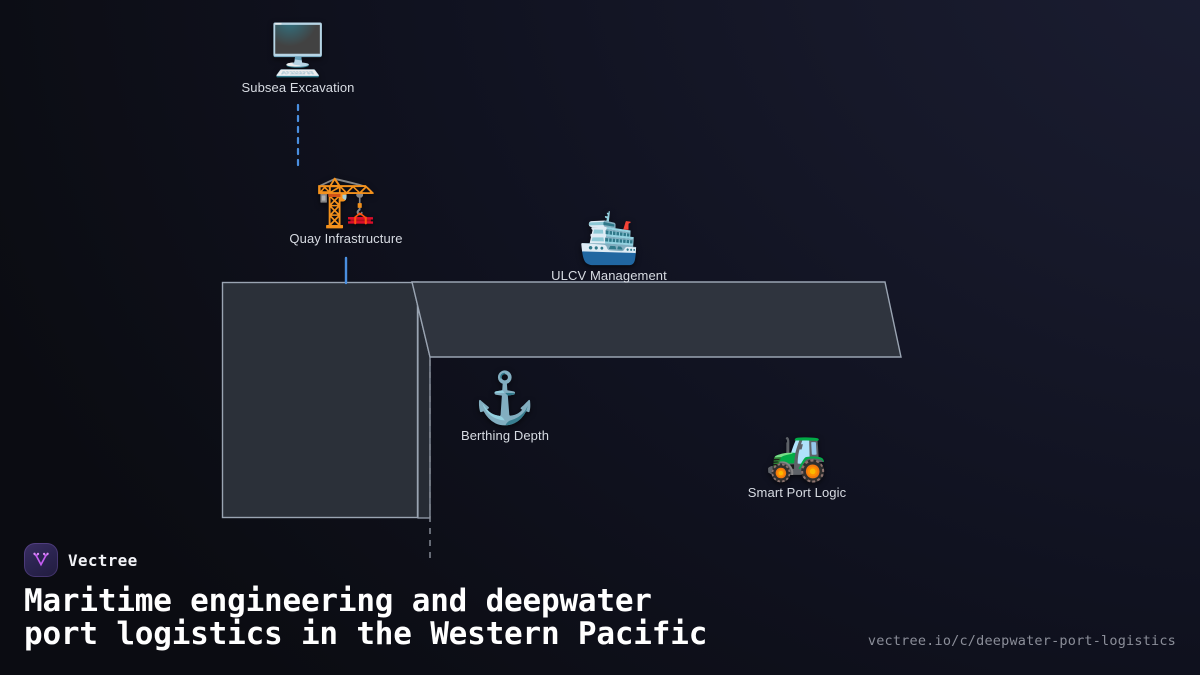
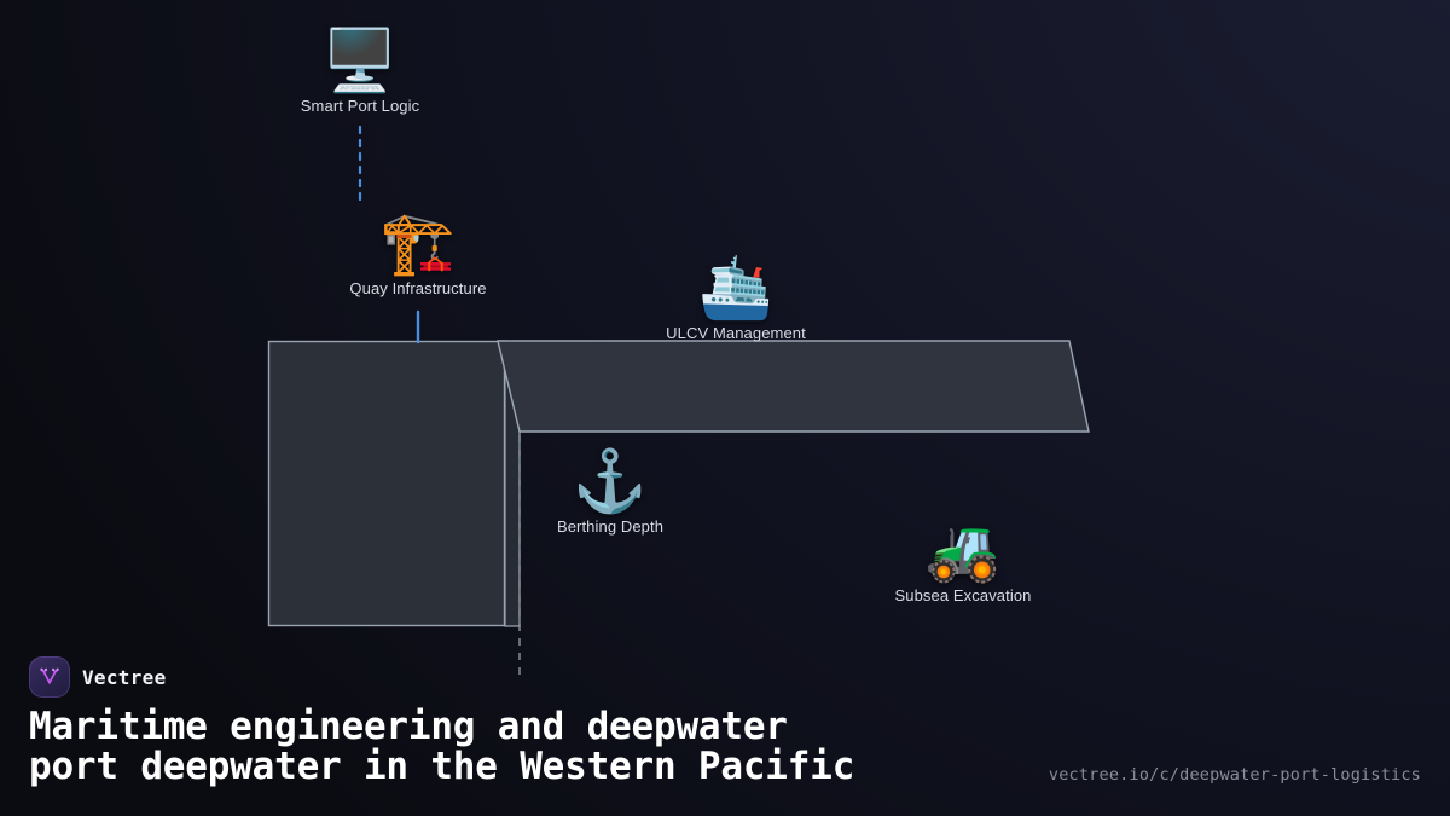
  🖥️
- Subsea Excavation
+ Smart Port Logic
  🏗️
  Quay Infrastructure
  🛳️
  ULCV Management
  ⚓
  Berthing Depth
  🚜
- Smart Port Logic
+ Subsea Excavation
  Vectree
  Maritime engineering and deepwater
- port logistics in the Western Pacific
+ port deepwater in the Western Pacific
  vectree.io/c/deepwater-port-logistics
